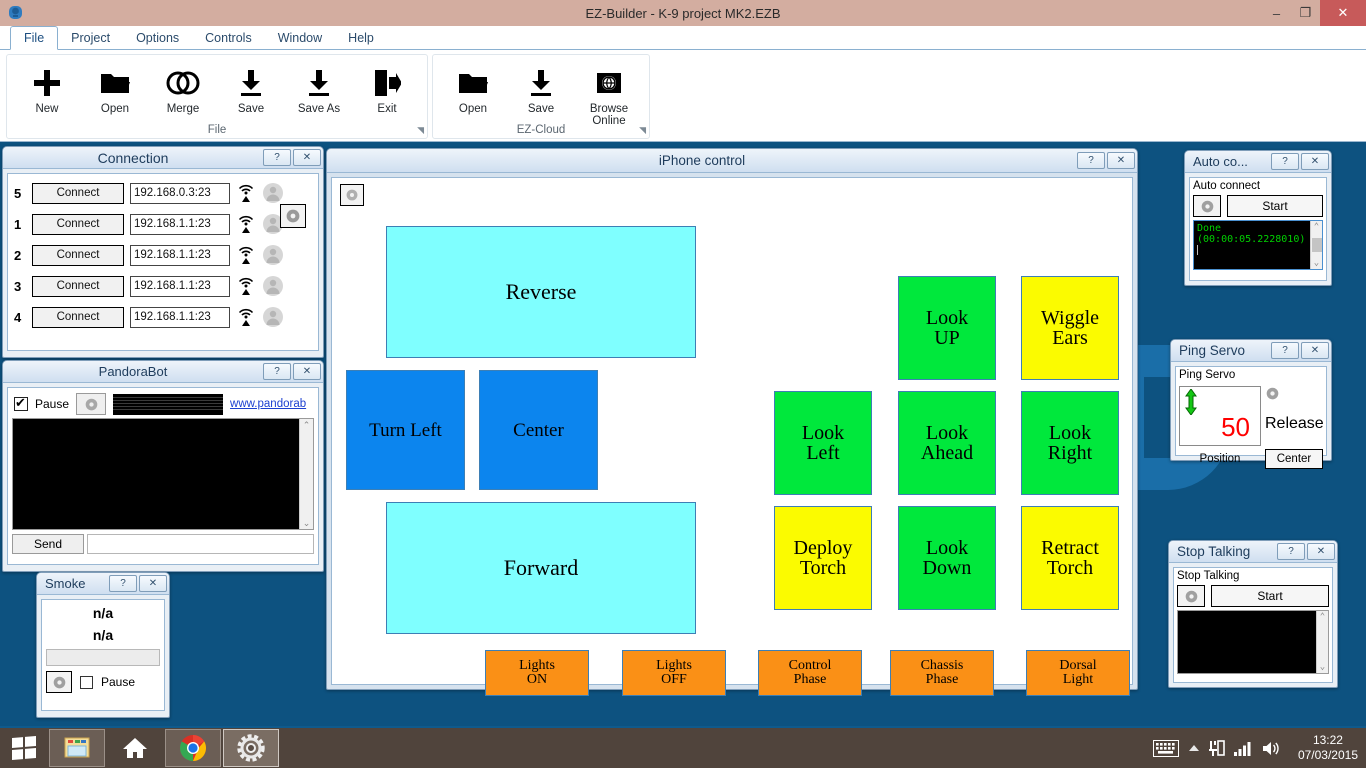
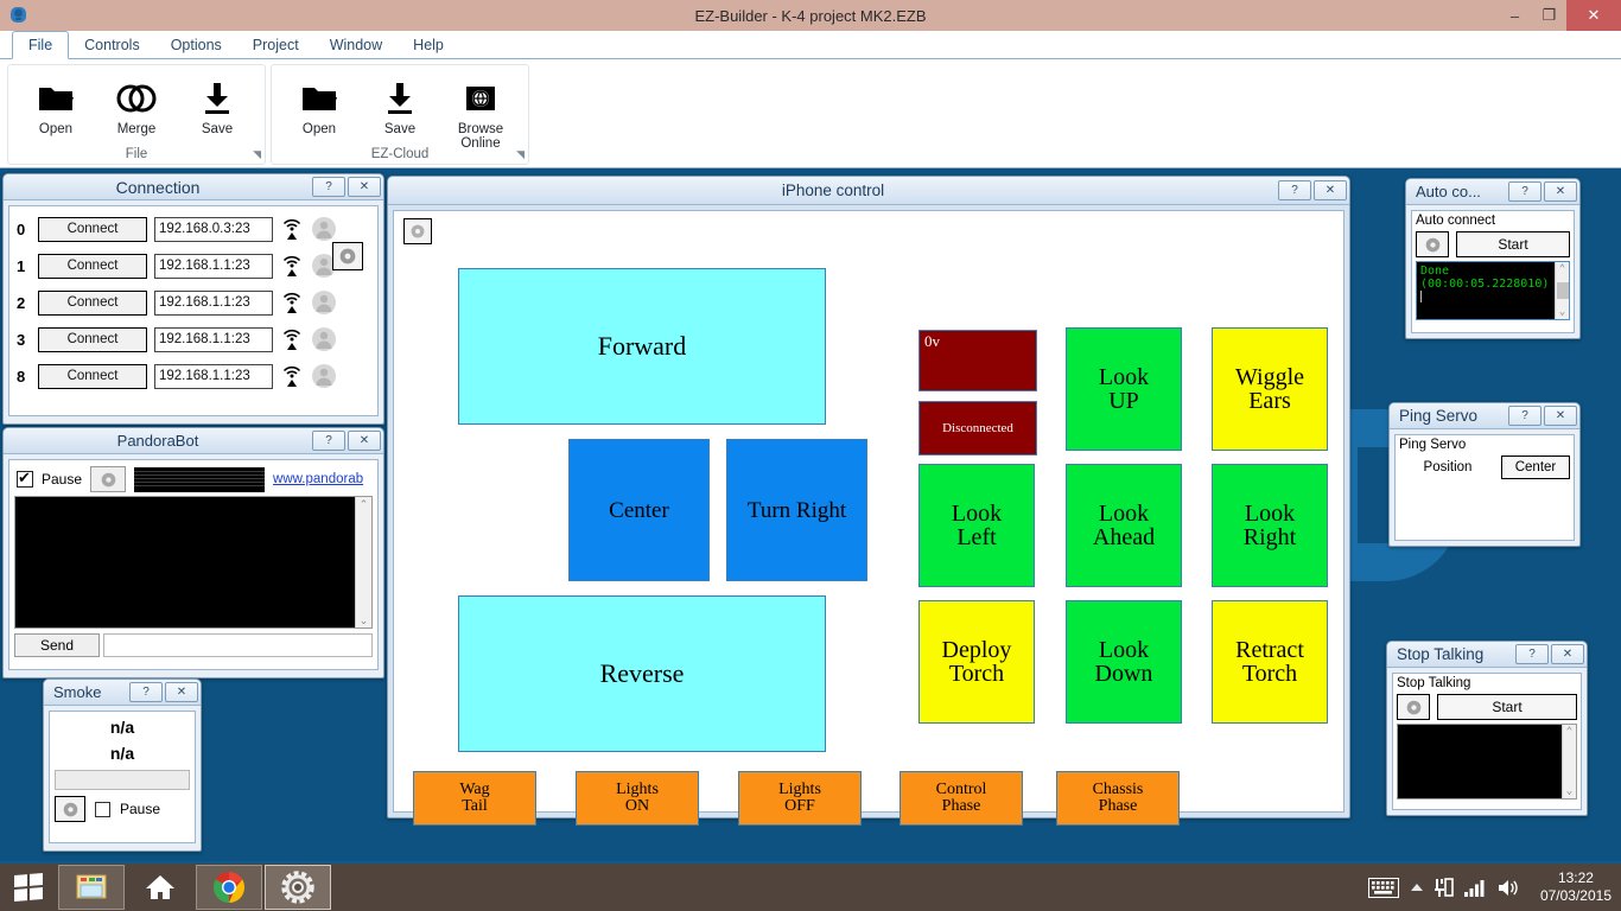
- EZ-Builder - K-9 project MK2.EZB
+ EZ-Builder - K-4 project MK2.EZB
  –
  ❐
  ✕
  File
- Project
+ Controls
  Options
- Controls
+ Project
  Window
  Help
- New
  Open
  Merge
  Save
- Save As
- Exit
  File
  ◥
  Open
  Save
  Browse
  Online
  EZ-Cloud
  ◥
  Connection
  ?
  ✕
- 5
+ 0
  Connect
  192.168.0.3:23
  1
  Connect
  192.168.1.1:23
  2
  Connect
  192.168.1.1:23
  3
  Connect
  192.168.1.1:23
- 4
+ 8
  Connect
  192.168.1.1:23
  PandoraBot
  ?
  ✕
  Pause
  www.pandorab
  ⌃
  ⌄
  Send
  Smoke
  ?
  ✕
  n/a
  n/a
  Pause
  iPhone control
  ?
  ✕
- Reverse
+ Forward
- Turn Left
  Center
+ Turn Right
- Forward
+ Reverse
+ 0v
+ Disconnected
  Look
  UP
  Wiggle
  Ears
  Look
  Left
  Look
  Ahead
  Look
  Right
  Deploy
  Torch
  Look
  Down
  Retract
  Torch
+ Wag
+ Tail
  Lights
  ON
  Lights
  OFF
  Control
  Phase
  Chassis
  Phase
- Dorsal
- Light
  Auto co...
  ?
  ✕
  Auto connect
  Start
  Done
  (00:00:05.2228010)
  ⌃
  ⌄
  Ping Servo
  ?
  ✕
  Ping Servo
- 50
- Release
  Position
  Center
  Stop Talking
  ?
  ✕
  Stop Talking
  Start
  ⌃
  ⌄
  13:22
  07/03/2015
